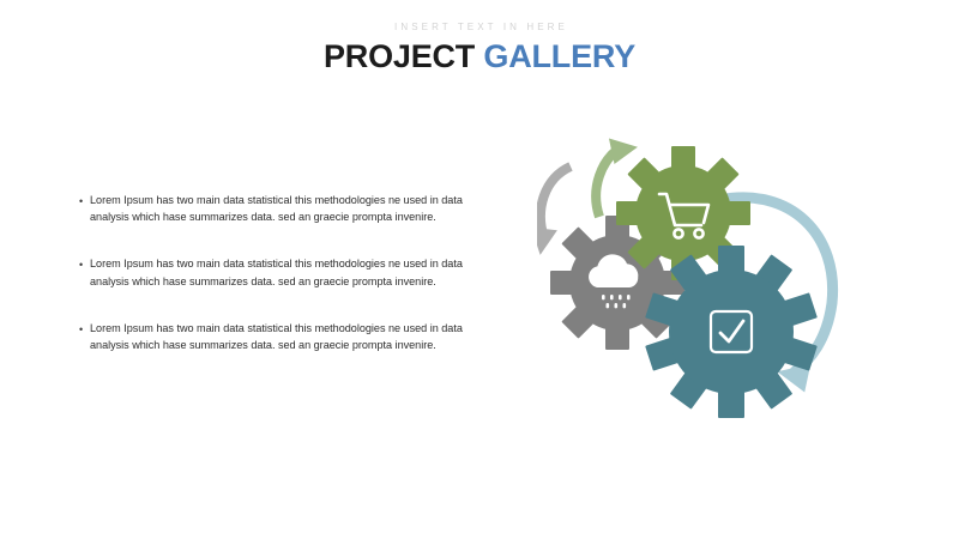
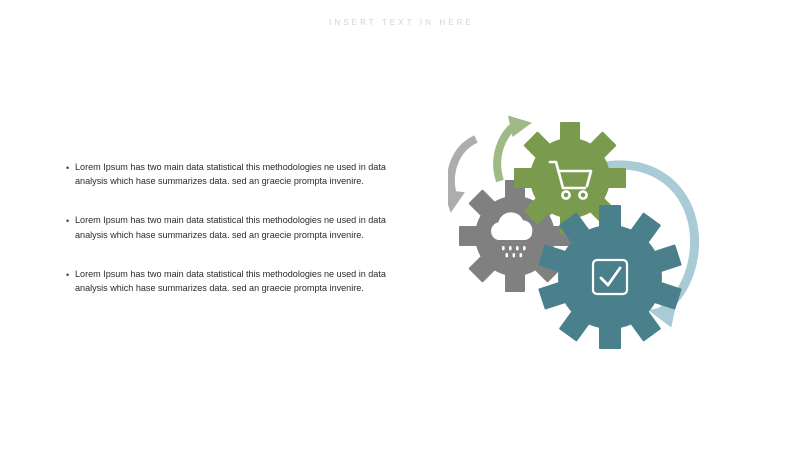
  INSERT TEXT IN HERE
- PROJECT GALLERY
  •
  Lorem Ipsum has two main data statistical this methodologies ne used in data analysis which hase summarizes data. sed an graecie prompta invenire.
  •
  Lorem Ipsum has two main data statistical this methodologies ne used in data analysis which hase summarizes data. sed an graecie prompta invenire.
  •
  Lorem Ipsum has two main data statistical this methodologies ne used in data analysis which hase summarizes data. sed an graecie prompta invenire.
